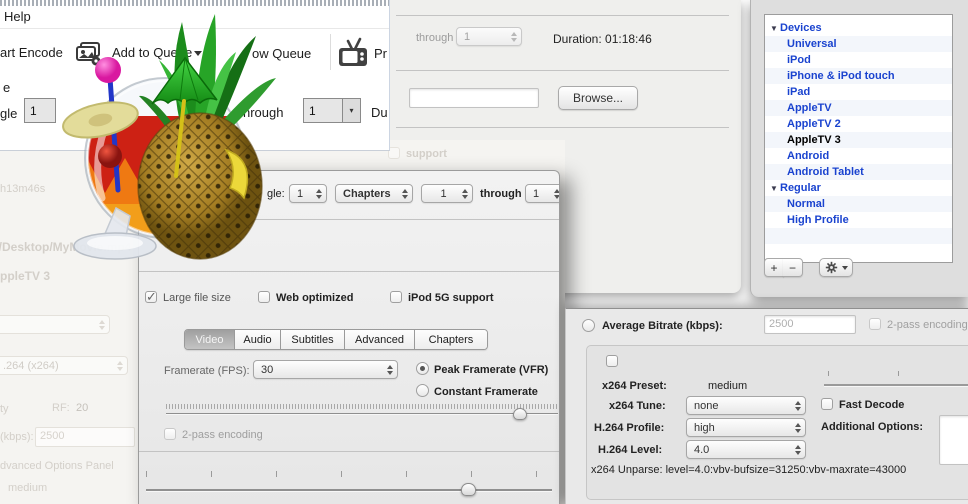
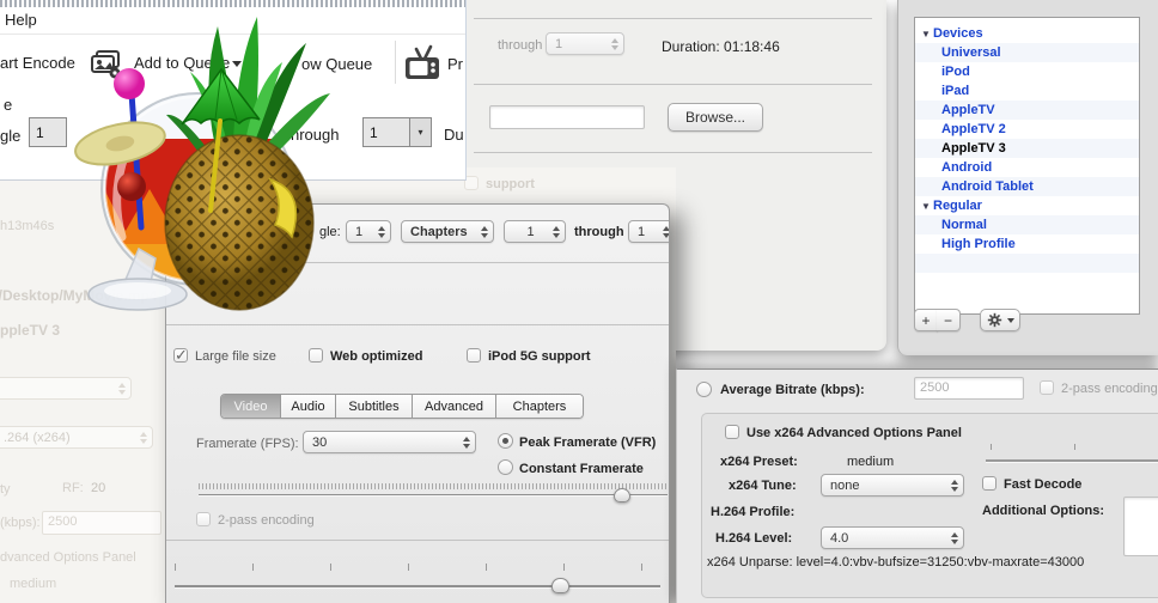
  through
  1
  Duration: 01:18:46
  Browse...
  ▼
  Devices
  Universal
  iPod
- iPhone & iPod touch
  iPad
  AppleTV
  AppleTV 2
  AppleTV 3
  Android
  Android Tablet
  ▼
  Regular
  Normal
  High Profile
  +
  −
  support
  h13m46s
  ppleTV 3
  .264 (x264)
  ty
  RF:
  20
  (kbps):
  2500
  dvanced Options Panel
  medium
  gle:
  1
  Chapters
  1
  through
  1
  Large file size
  Web optimized
  iPod 5G support
  Video
  Audio
  Subtitles
  Advanced
  Chapters
  Framerate (FPS):
  30
  Peak Framerate (VFR)
  Constant Framerate
  2-pass encoding
  Average Bitrate (kbps):
  2500
  2-pass encoding
+ Use x264 Advanced Options Panel
  x264 Preset:
  medium
  x264 Tune:
  none
  Fast Decode
  H.264 Profile:
- high
  Additional Options:
  H.264 Level:
  4.0
  x264 Unparse: level=4.0:vbv-bufsize=31250:vbv-maxrate=43000
  Help
  art Encode
  Add to Quee
  ow Queue
  Pr
  e
  gle
  1
  hrough
  1
  ▾
  Du
